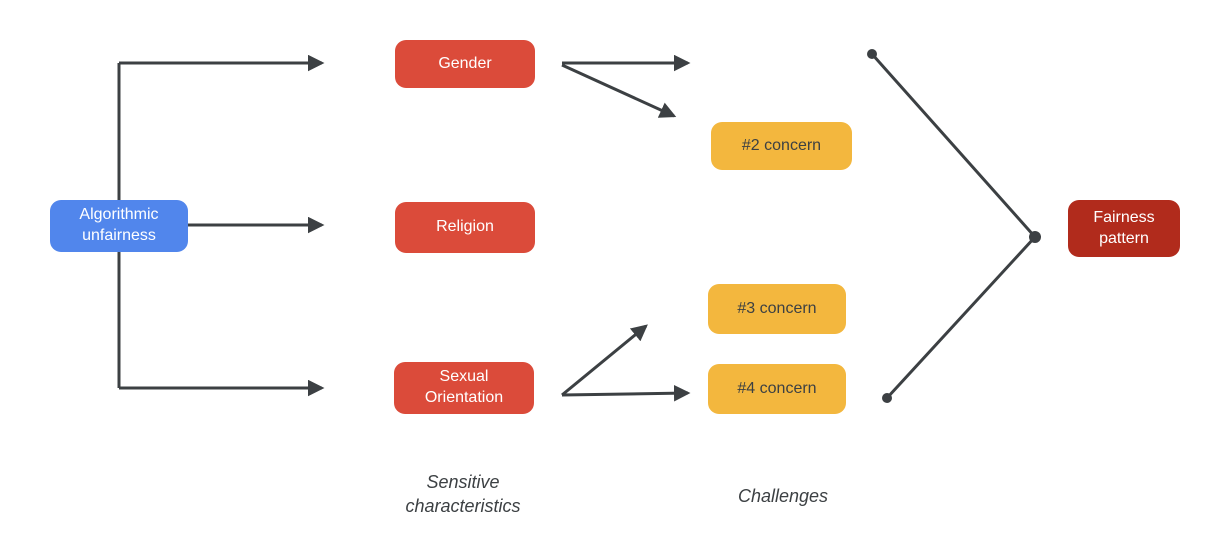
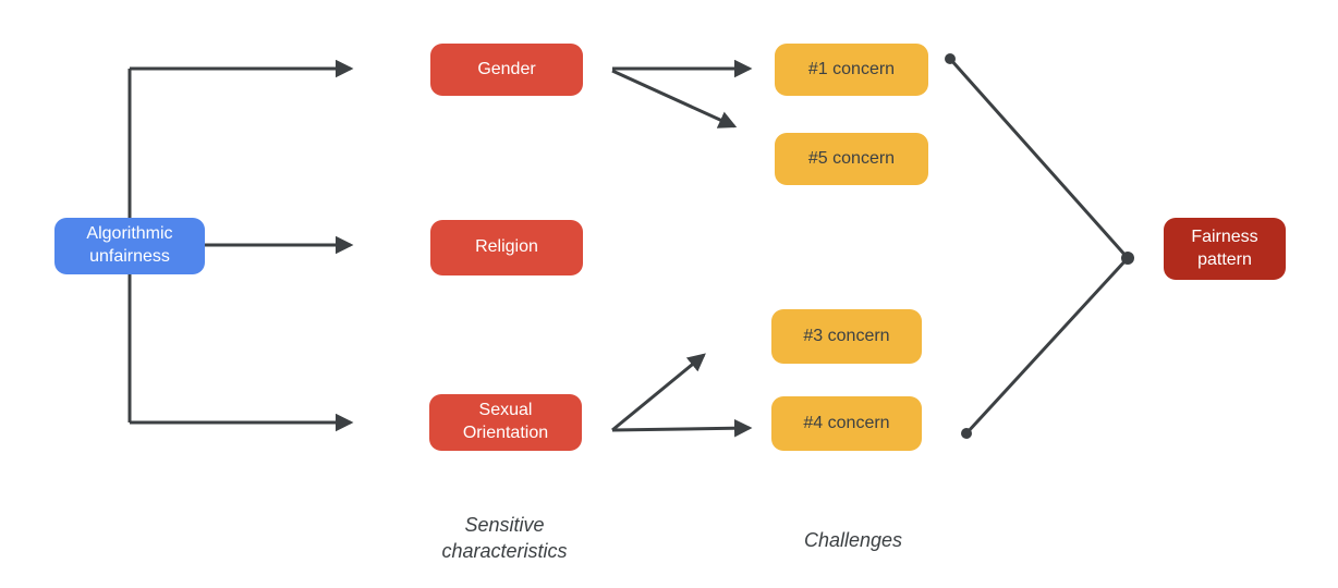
  Algorithmic unfairness
  Gender
  Religion
  Sexual Orientation
+ #1 concern
- #2 concern
+ #5 concern
  #3 concern
  #4 concern
  Fairness pattern
  Sensitive characteristics
  Challenges
